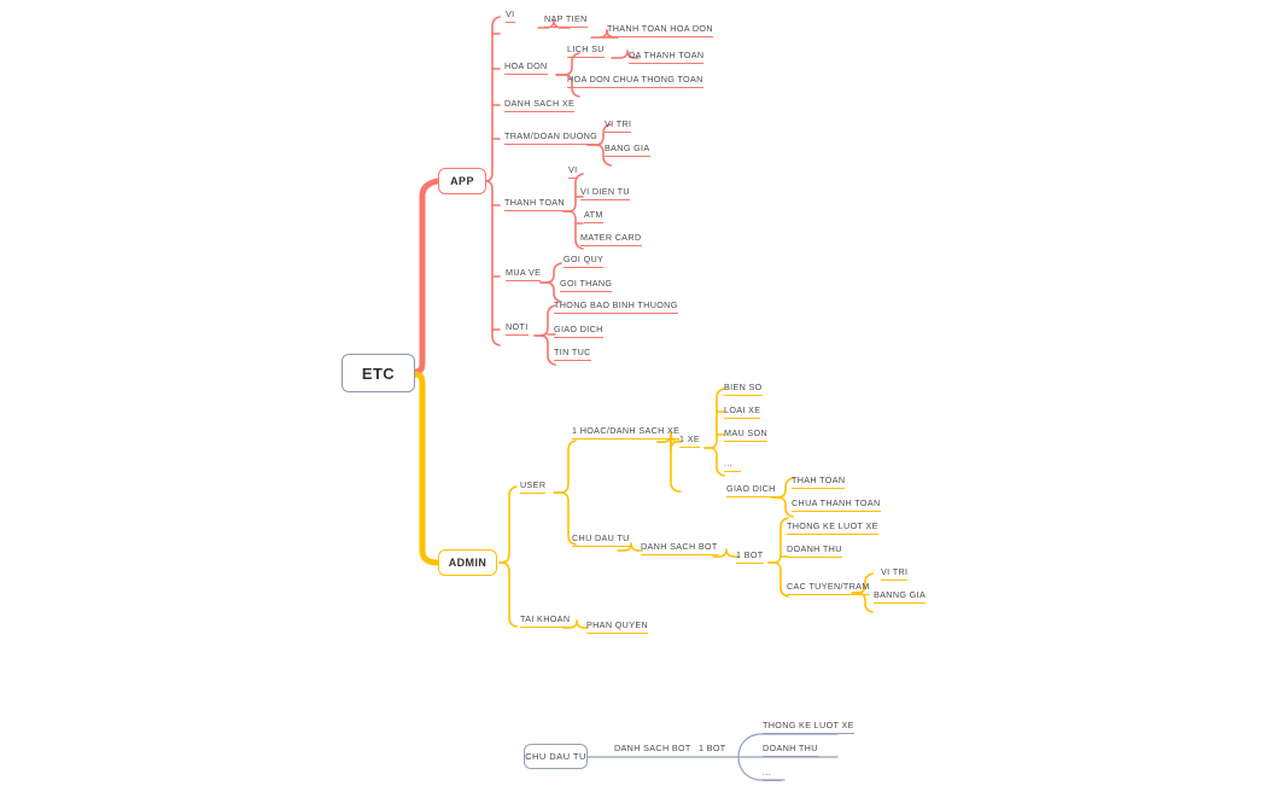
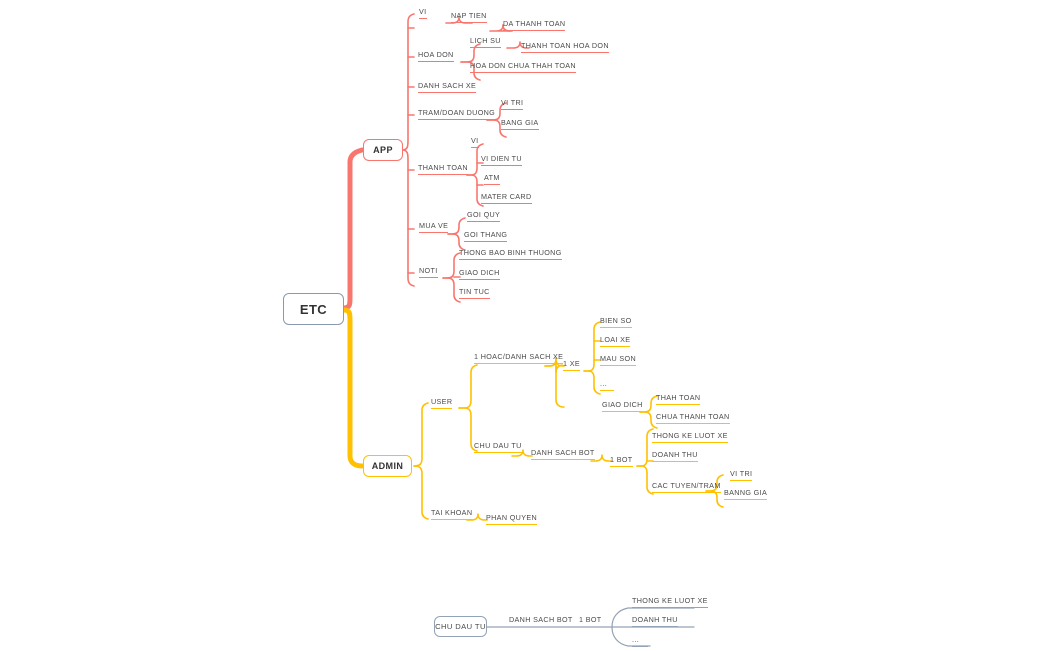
  ETC
  APP
  ADMIN
  VI
  NAP TIEN
- THANH TOAN HOA DON
+ DA THANH TOAN
  HOA DON
  LICH SU
- DA THANH TOAN
+ THANH TOAN HOA DON
- HOA DON CHUA THONG TOAN
+ HOA DON CHUA THAH TOAN
  DANH SACH XE
  TRAM/DOAN DUONG
  VI TRI
  BANG GIA
  THANH TOAN
  VI
  VI DIEN TU
  ATM
  MATER CARD
  MUA VE
  GOI QUY
  GOI THANG
  NOTI
  THONG BAO BINH THUONG
  GIAO DICH
  TIN TUC
  USER
  1 HOAC/DANH SACH XE
  1 XE
  BIEN SO
  LOAI XE
  MAU SON
  ...
  GIAO DICH
  THAH TOAN
  CHUA THANH TOAN
  CHU DAU TU
  DANH SACH BOT
  1 BOT
  THONG KE LUOT XE
  DOANH THU
  CAC TUYEN/TRAM
  VI TRI
  BANNG GIA
  TAI KHOAN
  PHAN QUYEN
  CHU DAU TU
  DANH SACH BOT
  1 BOT
  THONG KE LUOT XE
  DOANH THU
  ...
